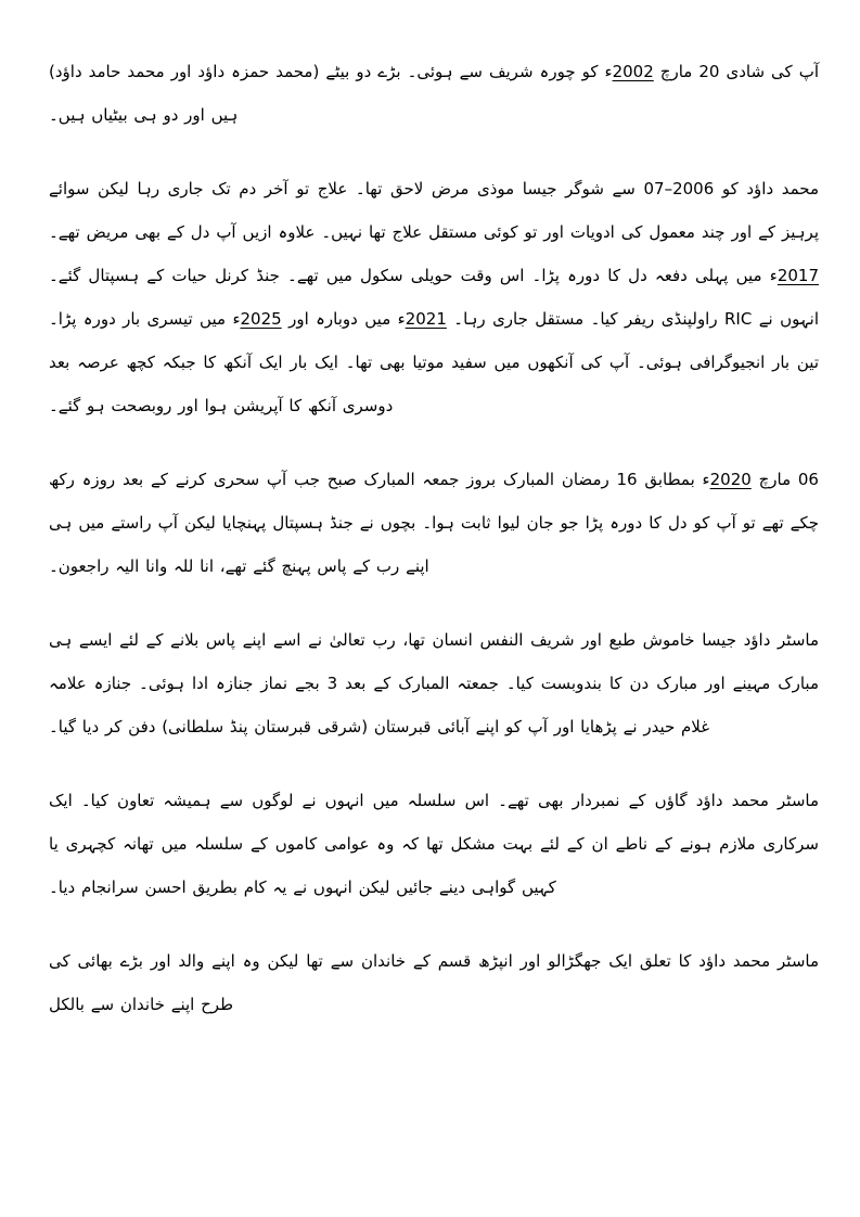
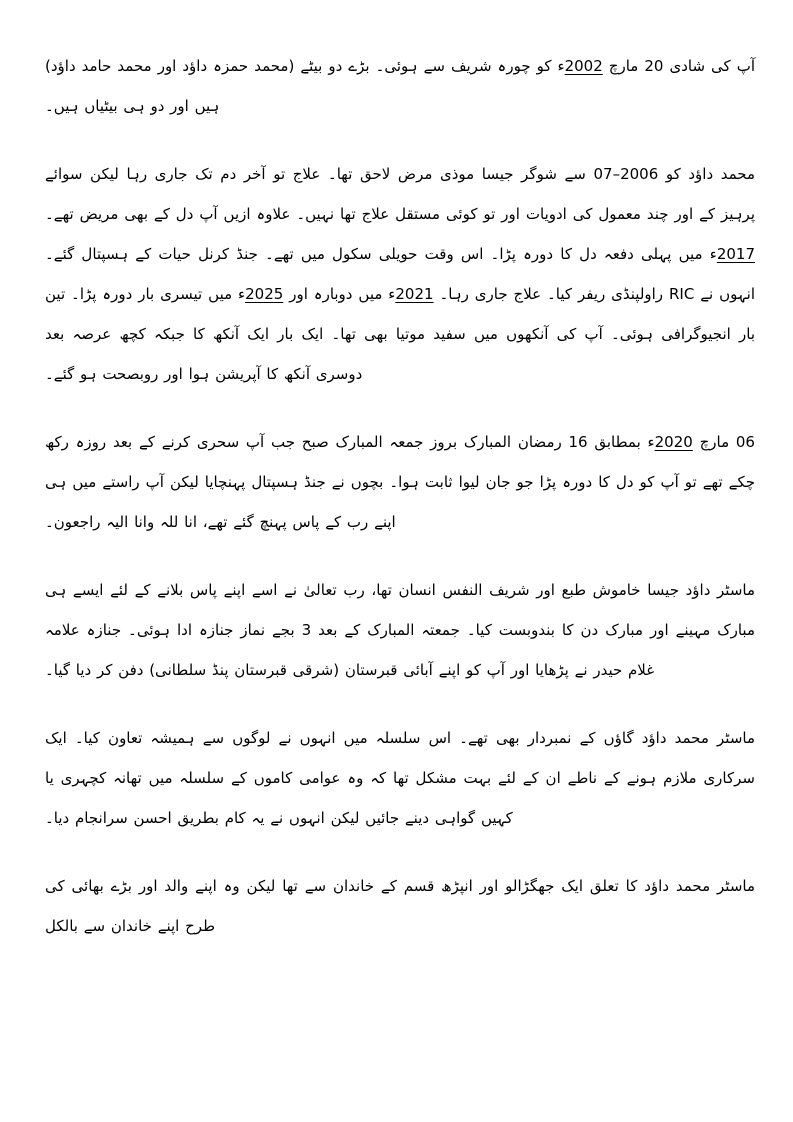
  آپ کی شادی 20 مارچ 2002ء کو چورہ شریف سے ہوئی۔ بڑے دو بیٹے (محمد حمزہ داؤد اور محمد حامد داؤد) ہیں اور دو ہی بیٹیاں ہیں۔
- محمد داؤد کو 2006–07 سے شوگر جیسا موذی مرض لاحق تھا۔ علاج تو آخر دم تک جاری رہا لیکن سوائے پرہیز کے اور چند معمول کی ادویات اور تو کوئی مستقل علاج تھا نہیں۔ علاوہ ازیں آپ دل کے بھی مریض تھے۔ 2017ء میں پہلی دفعہ دل کا دورہ پڑا۔ اس وقت حویلی سکول میں تھے۔ جنڈ کرنل حیات کے ہسپتال گئے۔ انہوں نے RIC راولپنڈی ریفر کیا۔ مستقل جاری رہا۔ 2021ء میں دوبارہ اور 2025ء میں تیسری بار دورہ پڑا۔ تین بار انجیوگرافی ہوئی۔ آپ کی آنکھوں میں سفید موتیا بھی تھا۔ ایک بار ایک آنکھ کا جبکہ کچھ عرصہ بعد دوسری آنکھ کا آپریشن ہوا اور روبصحت ہو گئے۔
+ محمد داؤد کو 2006–07 سے شوگر جیسا موذی مرض لاحق تھا۔ علاج تو آخر دم تک جاری رہا لیکن سوائے پرہیز کے اور چند معمول کی ادویات اور تو کوئی مستقل علاج تھا نہیں۔ علاوہ ازیں آپ دل کے بھی مریض تھے۔ 2017ء میں پہلی دفعہ دل کا دورہ پڑا۔ اس وقت حویلی سکول میں تھے۔ جنڈ کرنل حیات کے ہسپتال گئے۔ انہوں نے RIC راولپنڈی ریفر کیا۔ علاج جاری رہا۔ 2021ء میں دوبارہ اور 2025ء میں تیسری بار دورہ پڑا۔ تین بار انجیوگرافی ہوئی۔ آپ کی آنکھوں میں سفید موتیا بھی تھا۔ ایک بار ایک آنکھ کا جبکہ کچھ عرصہ بعد دوسری آنکھ کا آپریشن ہوا اور روبصحت ہو گئے۔
  06 مارچ 2020ء بمطابق 16 رمضان المبارک بروز جمعہ المبارک صبح جب آپ سحری کرنے کے بعد روزہ رکھ چکے تھے تو آپ کو دل کا دورہ پڑا جو جان لیوا ثابت ہوا۔ بچوں نے جنڈ ہسپتال پہنچایا لیکن آپ راستے میں ہی اپنے رب کے پاس پہنچ گئے تھے، انا للہ وانا الیہ راجعون۔
  ماسٹر داؤد جیسا خاموش طبع اور شریف النفس انسان تھا، رب تعالیٰ نے اسے اپنے پاس بلانے کے لئے ایسے ہی مبارک مہینے اور مبارک دن کا بندوبست کیا۔ جمعتہ المبارک کے بعد 3 بجے نماز جنازہ ادا ہوئی۔ جنازہ علامہ غلام حیدر نے پڑھایا اور آپ کو اپنے آبائی قبرستان (شرقی قبرستان پنڈ سلطانی) دفن کر دیا گیا۔
  ماسٹر محمد داؤد گاؤں کے نمبردار بھی تھے۔ اس سلسلہ میں انہوں نے لوگوں سے ہمیشہ تعاون کیا۔ ایک سرکاری ملازم ہونے کے ناطے ان کے لئے بہت مشکل تھا کہ وہ عوامی کاموں کے سلسلہ میں تھانہ کچہری یا کہیں گواہی دینے جائیں لیکن انہوں نے یہ کام بطریق احسن سرانجام دیا۔
  ماسٹر محمد داؤد کا تعلق ایک جھگڑالو اور انپڑھ قسم کے خاندان سے تھا لیکن وہ اپنے والد اور بڑے بھائی کی طرح اپنے خاندان سے بالکل
